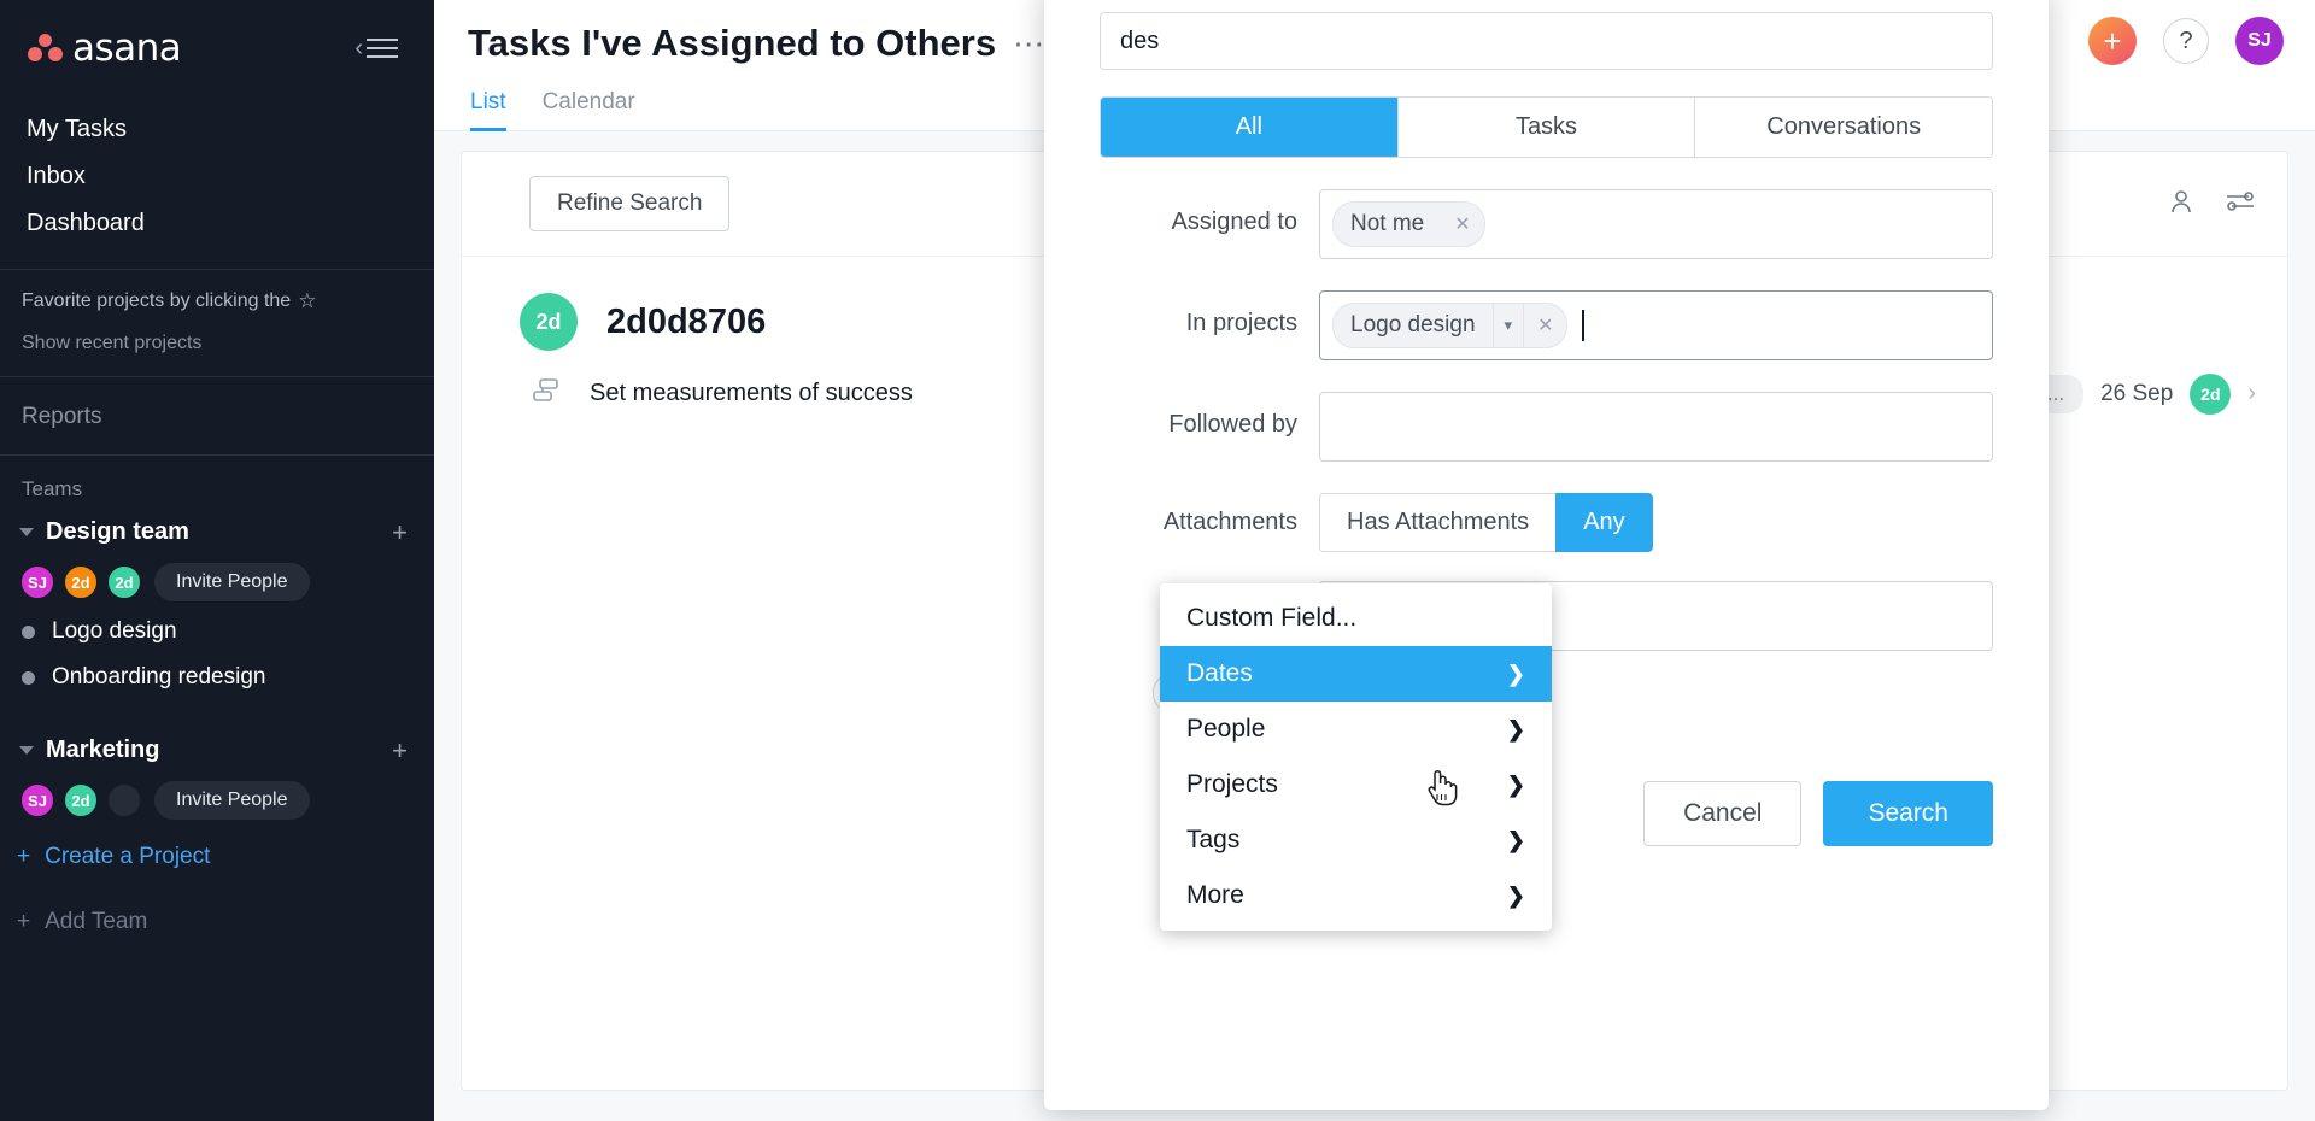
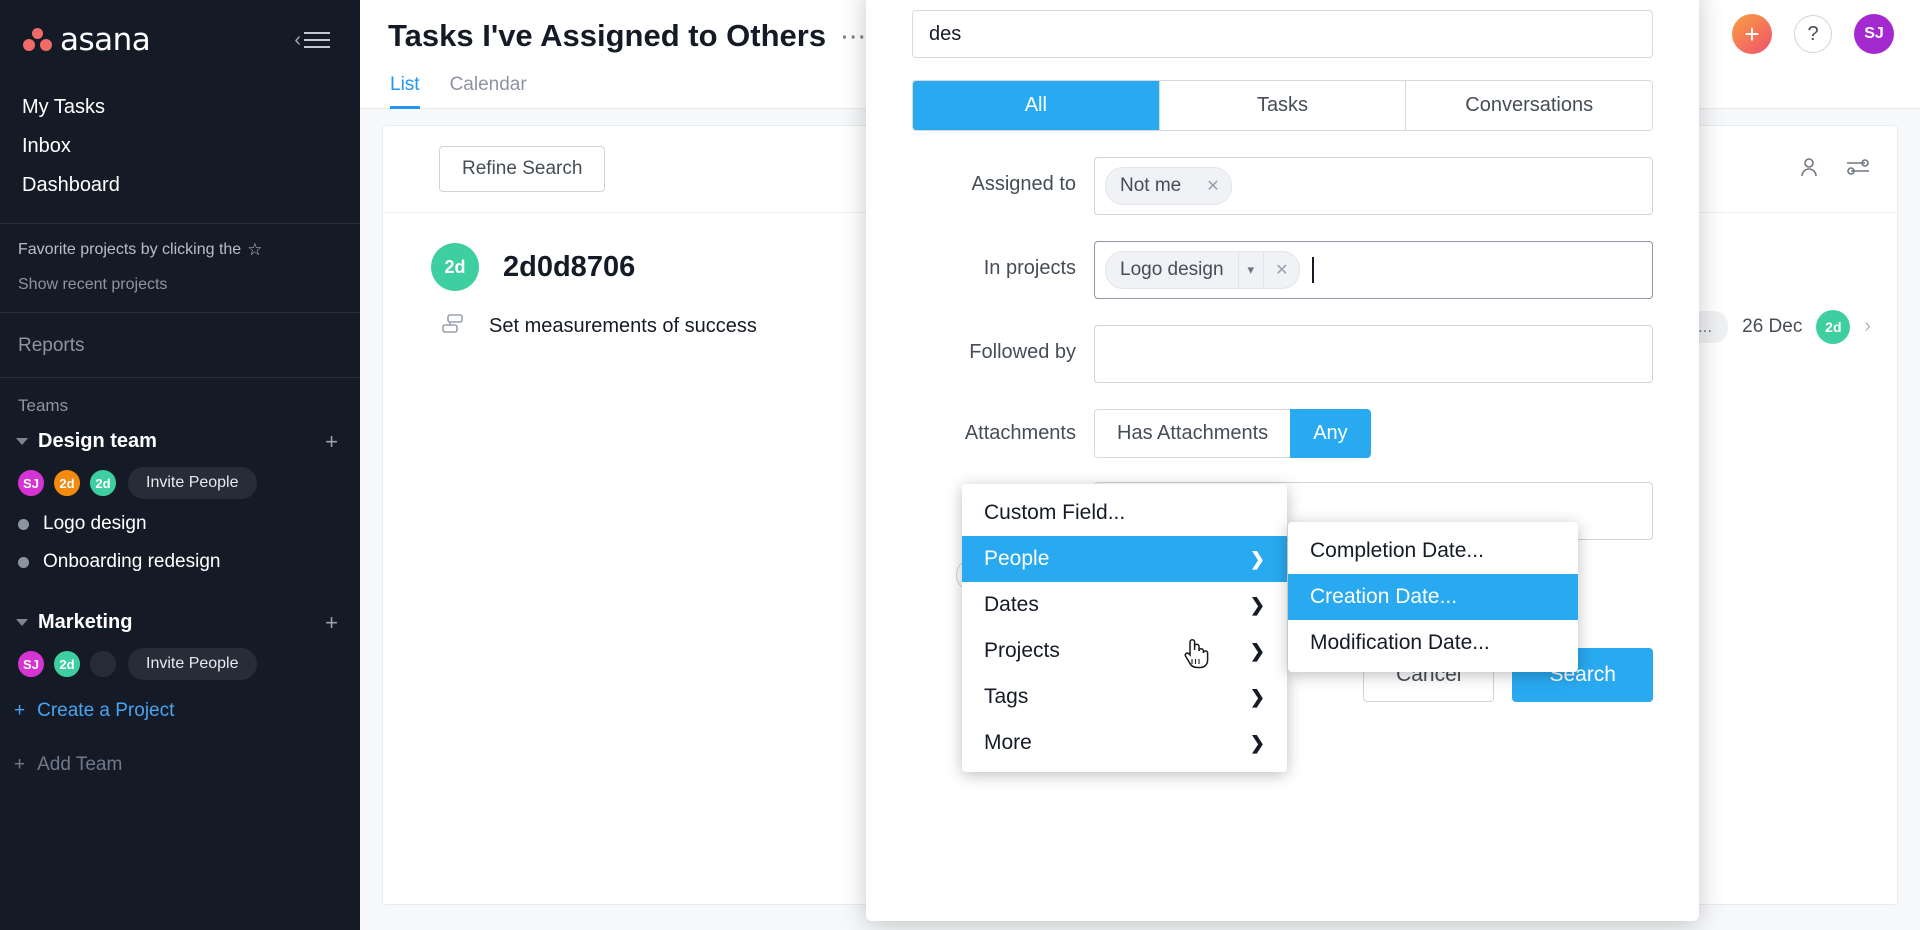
  asana
  ‹
  My Tasks
  Inbox
  Dashboard
  Favorite projects by clicking the
  ☆
  Show recent projects
  Reports
  Teams
  Design team
  +
  SJ
  2d
  2d
  Invite People
  Logo design
  Onboarding redesign
  Marketing
  +
  SJ
  2d
  Invite People
  +
  Create a Project
  +
  Add Team
  Tasks I've Assigned to Others
  ⋯
  List
  Calendar
  Refine Search
  2d
  2d0d8706
  Set measurements of success
- 26 Sep
+ 26 Dec
  2d
  ›
  +
  ?
  SJ
  des
  All
  Tasks
  Conversations
  Assigned to
  Not me
  ✕
  In projects
  Logo design
  ▾
  ✕
  Followed by
  Attachments
  Has Attachments
  Any
  Cancel
  Search
  Custom Field...
- Dates
+ People
  ❯
- People
+ Dates
  ❯
  Projects
  ❯
  Tags
  ❯
  More
  ❯
+ Completion Date...
+ Creation Date...
+ Modification Date...
